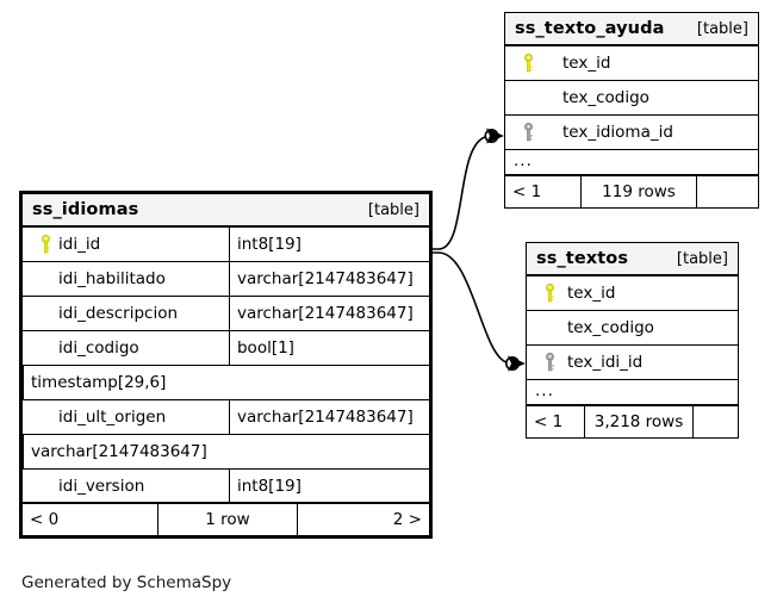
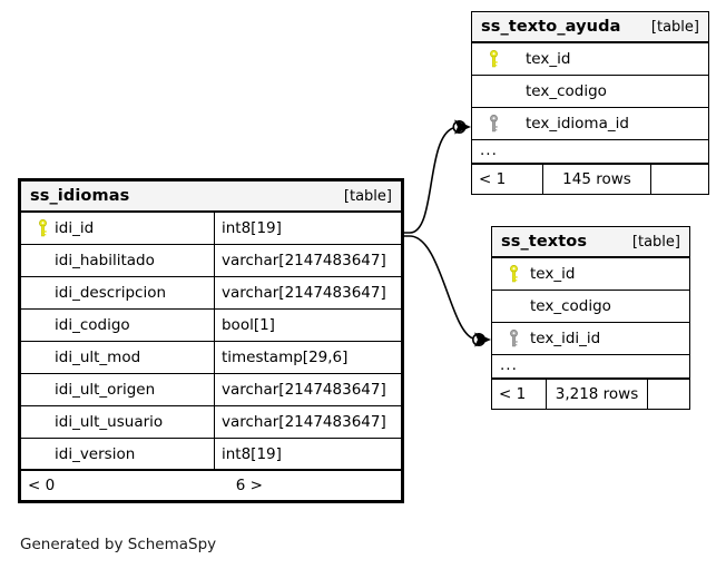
  ss_idiomas
  [table]
  idi_id
  int8[19]
  idi_habilitado
  varchar[2147483647]
  idi_descripcion
  varchar[2147483647]
  idi_codigo
  bool[1]
+ idi_ult_mod
  timestamp[29,6]
  idi_ult_origen
  varchar[2147483647]
+ idi_ult_usuario
  varchar[2147483647]
  idi_version
  int8[19]
  < 0
- 1 row
- 2 >
+ 6 >
  ss_texto_ayuda
  [table]
  tex_id
  tex_codigo
  tex_idioma_id
  ...
  < 1
- 119 rows
+ 145 rows
  ss_textos
  [table]
  tex_id
  tex_codigo
  tex_idi_id
  ...
  < 1
  3,218 rows
  Generated by SchemaSpy
